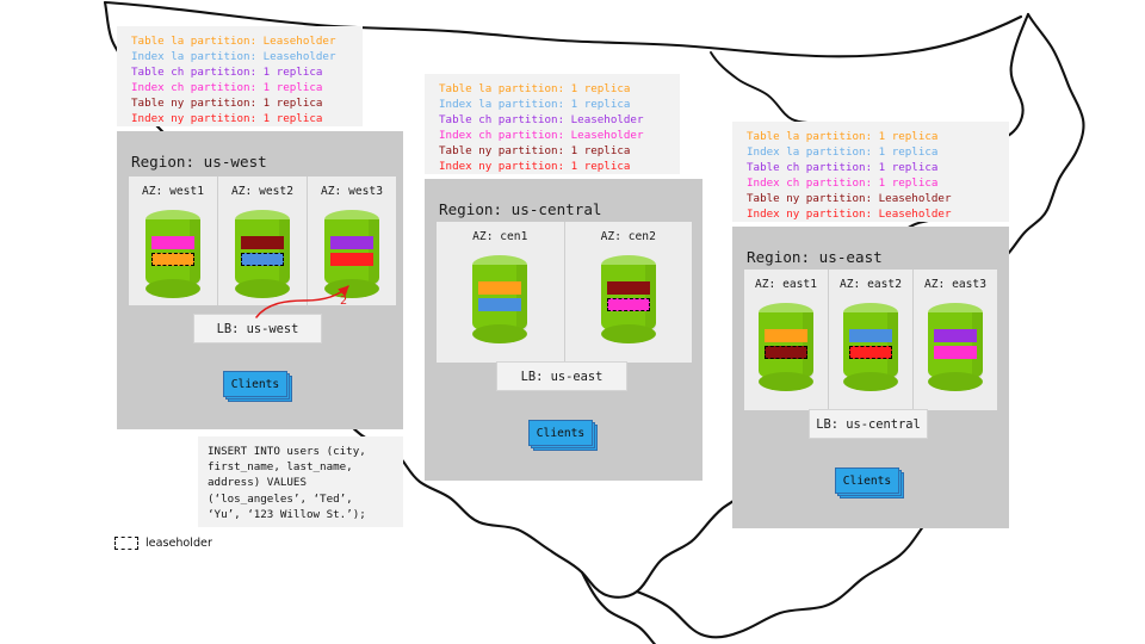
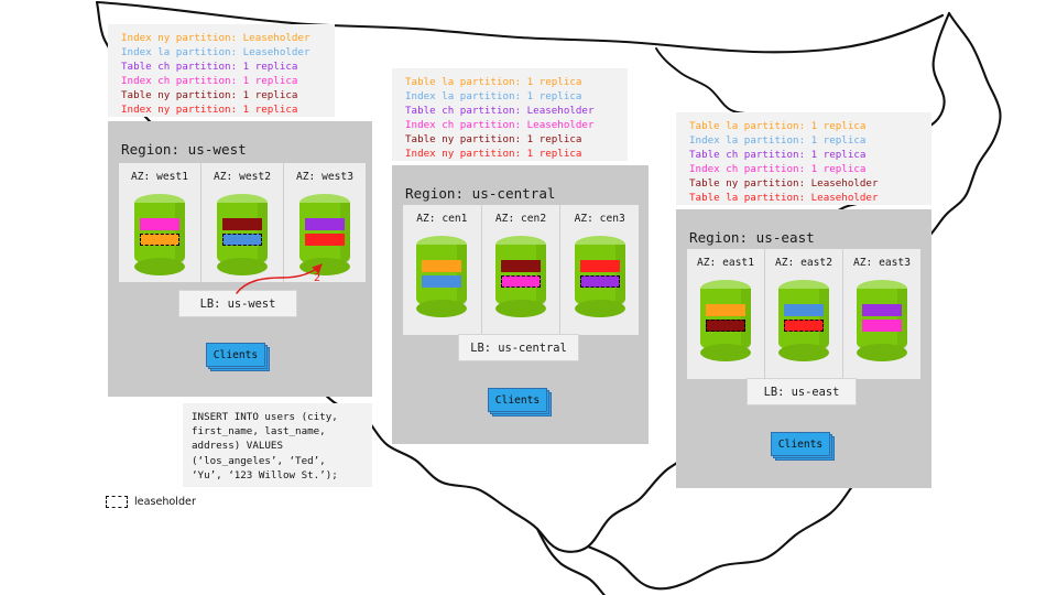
- Table la partition: Leaseholder
+ Index ny partition: Leaseholder
  Index la partition: Leaseholder
  Table ch partition: 1 replica
  Index ch partition: 1 replica
  Table ny partition: 1 replica
  Index ny partition: 1 replica
  Region: us-west
  AZ: west1
  AZ: west2
  AZ: west3
  LB: us-west
  Clients
  Table la partition: 1 replica
  Index la partition: 1 replica
  Table ch partition: Leaseholder
  Index ch partition: Leaseholder
  Table ny partition: 1 replica
  Index ny partition: 1 replica
  Region: us-central
  AZ: cen1
  AZ: cen2
+ AZ: cen3
- LB: us-east
+ LB: us-central
  Clients
  Table la partition: 1 replica
  Index la partition: 1 replica
  Table ch partition: 1 replica
  Index ch partition: 1 replica
  Table ny partition: Leaseholder
- Index ny partition: Leaseholder
+ Table la partition: Leaseholder
  Region: us-east
  AZ: east1
  AZ: east2
  AZ: east3
- LB: us-central
+ LB: us-east
  Clients
  INSERT INTO users (city,
  first_name, last_name,
  address) VALUES
  (‘los_angeles’, ‘Ted’,
  ‘Yu’, ‘123 Willow St.’);
  leaseholder
  2
